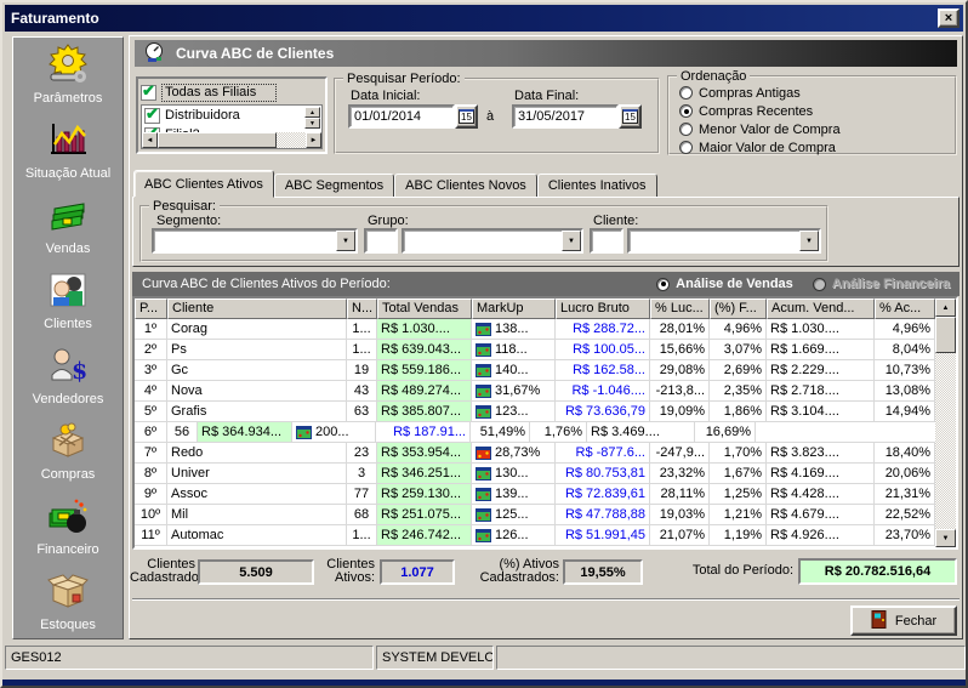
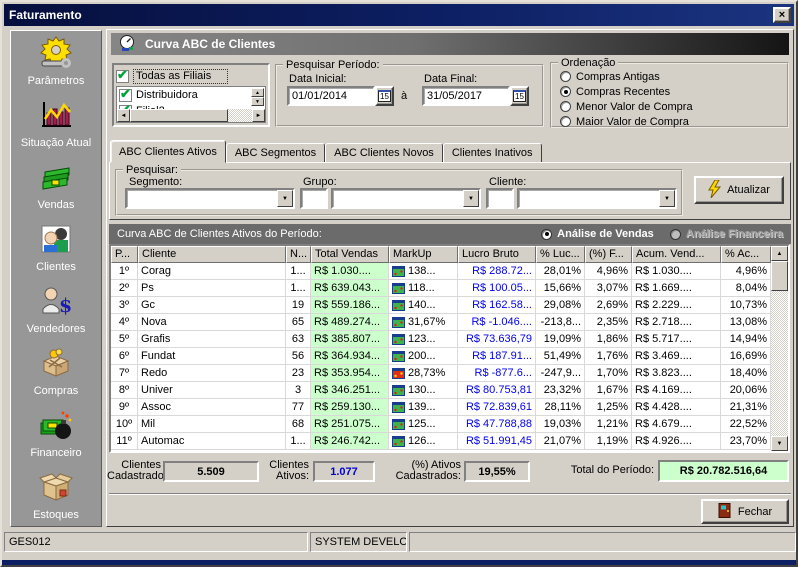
  Faturamento
  ×
  Parâmetros
  Situação Atual
  Vendas
  Clientes
  $
  Vendedores
  Compras
  Financeiro
  Estoques
  Curva ABC de Clientes
  Todas as Filiais
  Distribuidora
  Pesquisar Período:
  Data Inicial:
  Data Final:
  01/01/2014
  15
  à
  31/05/2017
  15
  Ordenação
  Compras Antigas
  Compras Recentes
  Menor Valor de Compra
  Maior Valor de Compra
  ABC Clientes Ativos
  ABC Segmentos
  ABC Clientes Novos
  Clientes Inativos
  Pesquisar:
  Segmento:
  Grupo:
  Cliente:
+ Atualizar
  Curva ABC de Clientes Ativos do Período:
  Análise de Vendas
  Análise Financeira
  P...
  Cliente
  N...
  Total Vendas
  MarkUp
  Lucro Bruto
  % Luc...
  (%) F...
  Acum. Vend...
  % Ac...
  1º
  Corag
  1...
  R$ 1.030....
  138...
  R$ 288.72...
  28,01%
  4,96%
  R$ 1.030....
  4,96%
  2º
  Ps
  1...
  R$ 639.043...
  118...
  R$ 100.05...
  15,66%
  3,07%
  R$ 1.669....
  8,04%
  3º
  Gc
  19
  R$ 559.186...
  140...
  R$ 162.58...
  29,08%
  2,69%
  R$ 2.229....
  10,73%
  4º
  Nova
- 43
+ 65
  R$ 489.274...
  31,67%
  R$ -1.046....
  -213,8...
  2,35%
  R$ 2.718....
  13,08%
  5º
  Grafis
  63
  R$ 385.807...
  123...
  R$ 73.636,79
  19,09%
  1,86%
- R$ 3.104....
+ R$ 5.717....
  14,94%
  6º
+ Fundat
  56
  R$ 364.934...
  200...
  R$ 187.91...
  51,49%
  1,76%
  R$ 3.469....
  16,69%
  7º
  Redo
  23
  R$ 353.954...
  28,73%
  R$ -877.6...
  -247,9...
  1,70%
  R$ 3.823....
  18,40%
  8º
  Univer
  3
  R$ 346.251...
  130...
  R$ 80.753,81
  23,32%
  1,67%
  R$ 4.169....
  20,06%
  9º
  Assoc
  77
  R$ 259.130...
  139...
  R$ 72.839,61
  28,11%
  1,25%
  R$ 4.428....
  21,31%
  10º
  Mil
  68
  R$ 251.075...
  125...
  R$ 47.788,88
  19,03%
  1,21%
  R$ 4.679....
  22,52%
  11º
  Automac
  1...
  R$ 246.742...
  126...
  R$ 51.991,45
  21,07%
  1,19%
  R$ 4.926....
  23,70%
  Clientes
  Cadastrado
  5.509
  Clientes
  Ativos:
  1.077
  (%) Ativos
  Cadastrados:
  19,55%
  Total do Período:
  R$ 20.782.516,64
  Fechar
  GES012
  SYSTEM DEVELO
